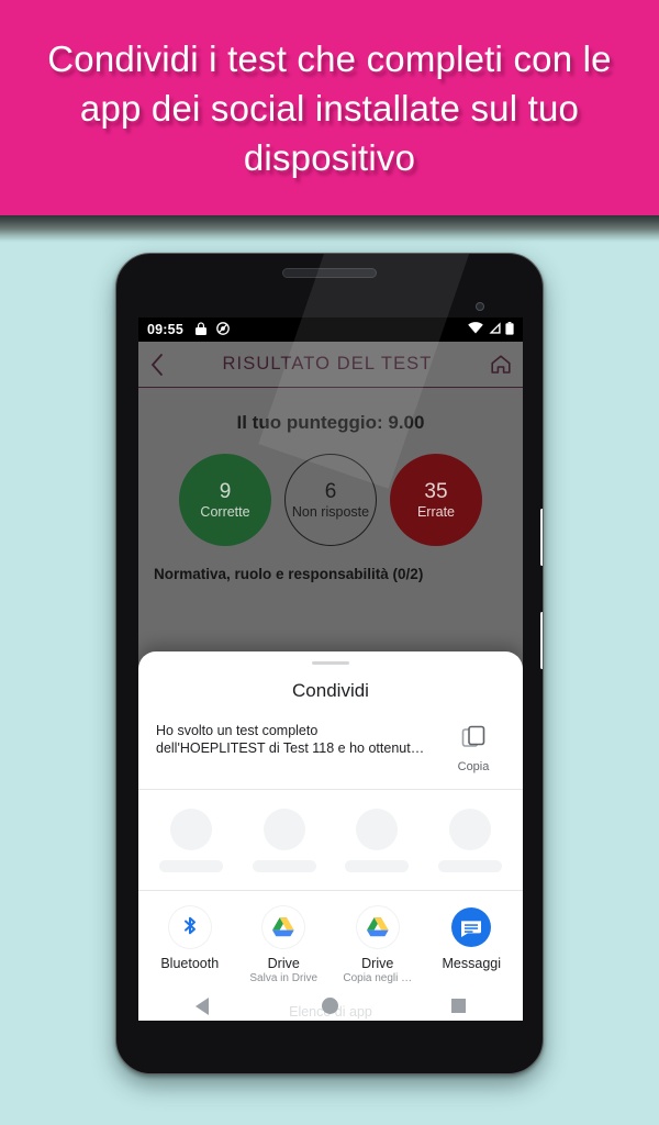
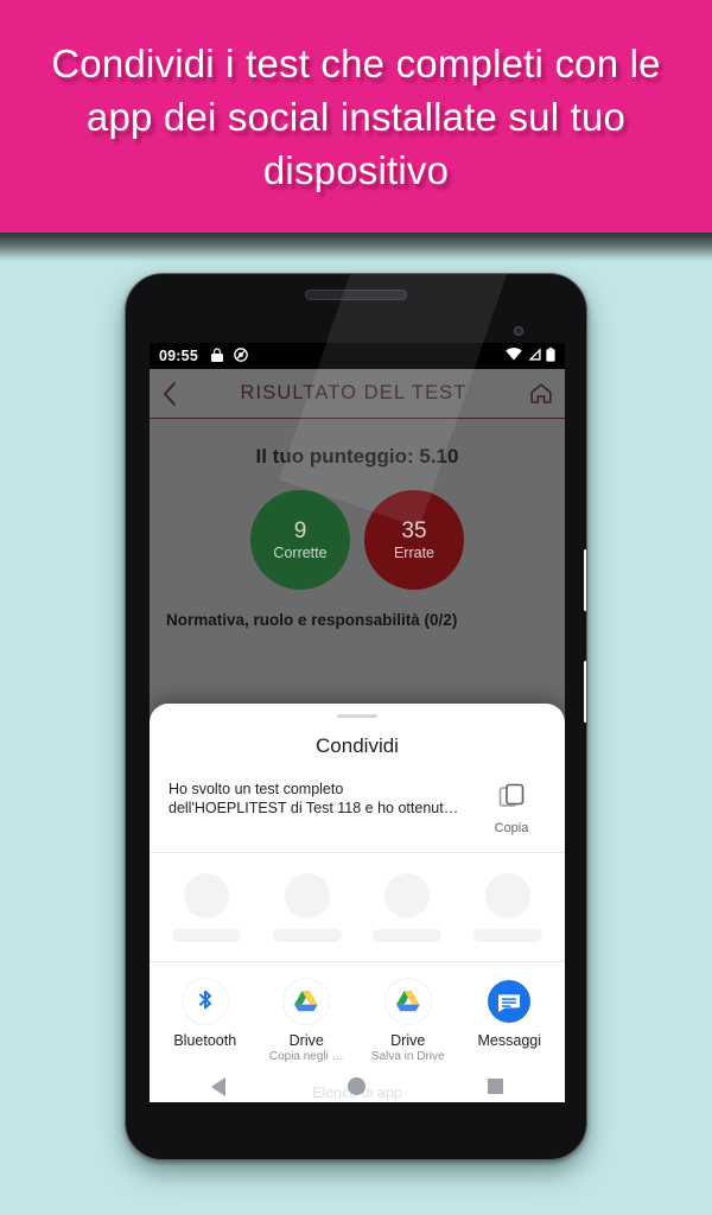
  Condividi i test che completi con le app dei social installate sul tuo dispositivo
  09:55
  RISULTATO DEL TEST
- Il tuo punteggio: 9.00
+ Il tuo punteggio: 5.10
  9
  Corrette
- 6
- Non risposte
  35
  Errate
  Normativa, ruolo e responsabilità (0/2)
  Condividi
  Ho svolto un test completo dell'HOEPLITEST di Test 118 e ho ottenut…
  Copia
  Bluetooth
  Drive
- Salva in Drive
+ Copia negli …
  Drive
- Copia negli …
+ Salva in Drive
  Messaggi
  Elenc di app
